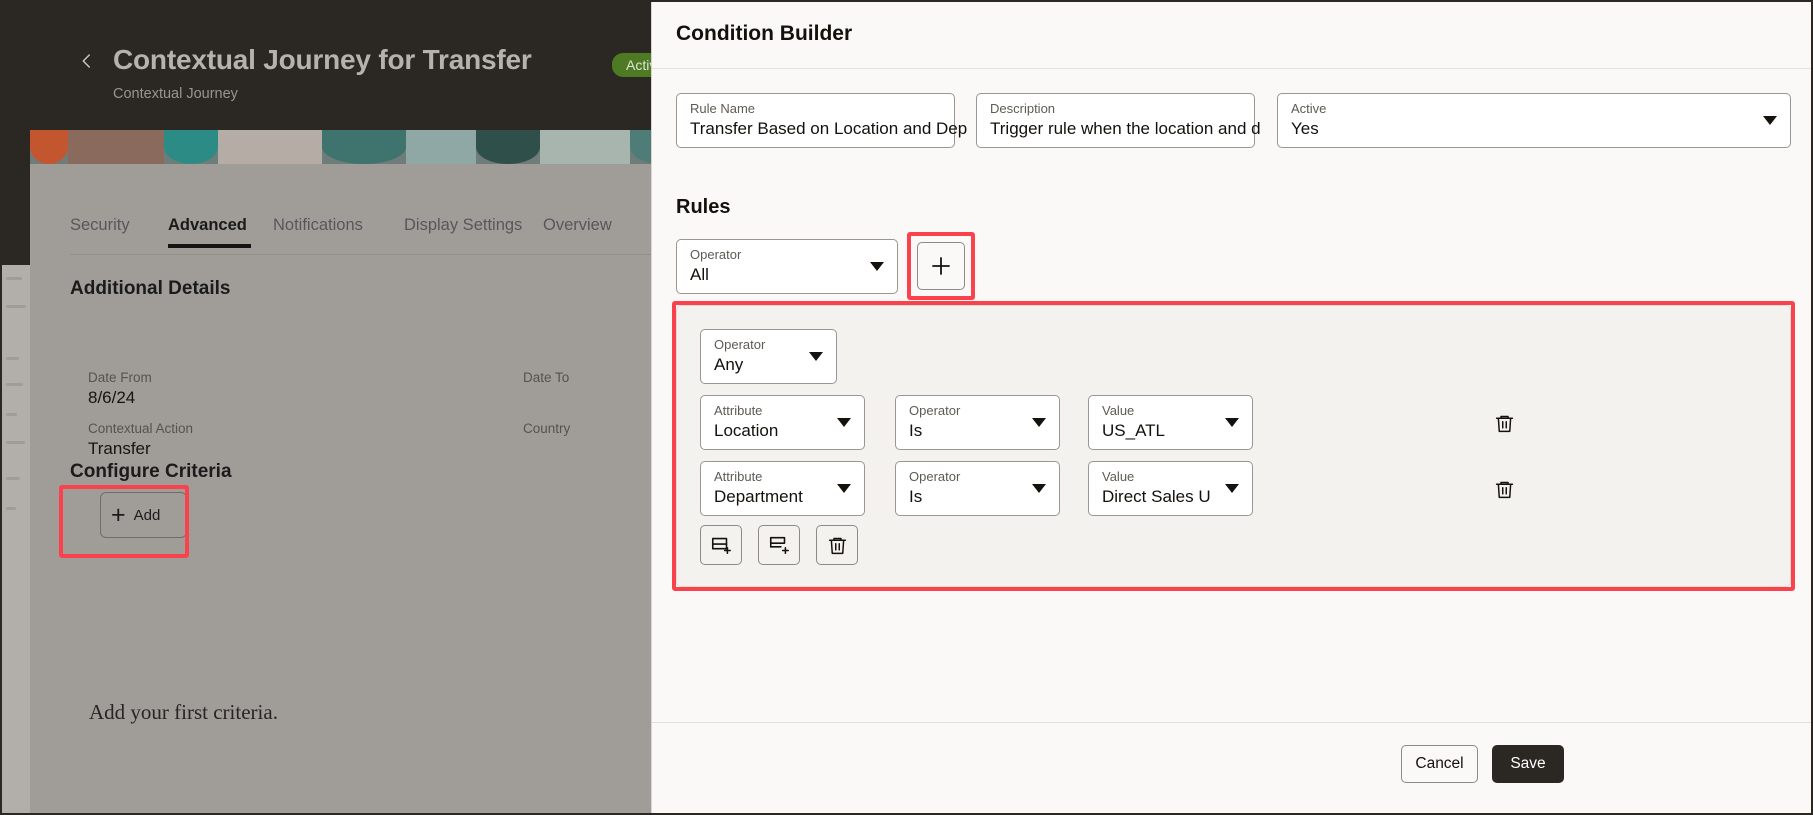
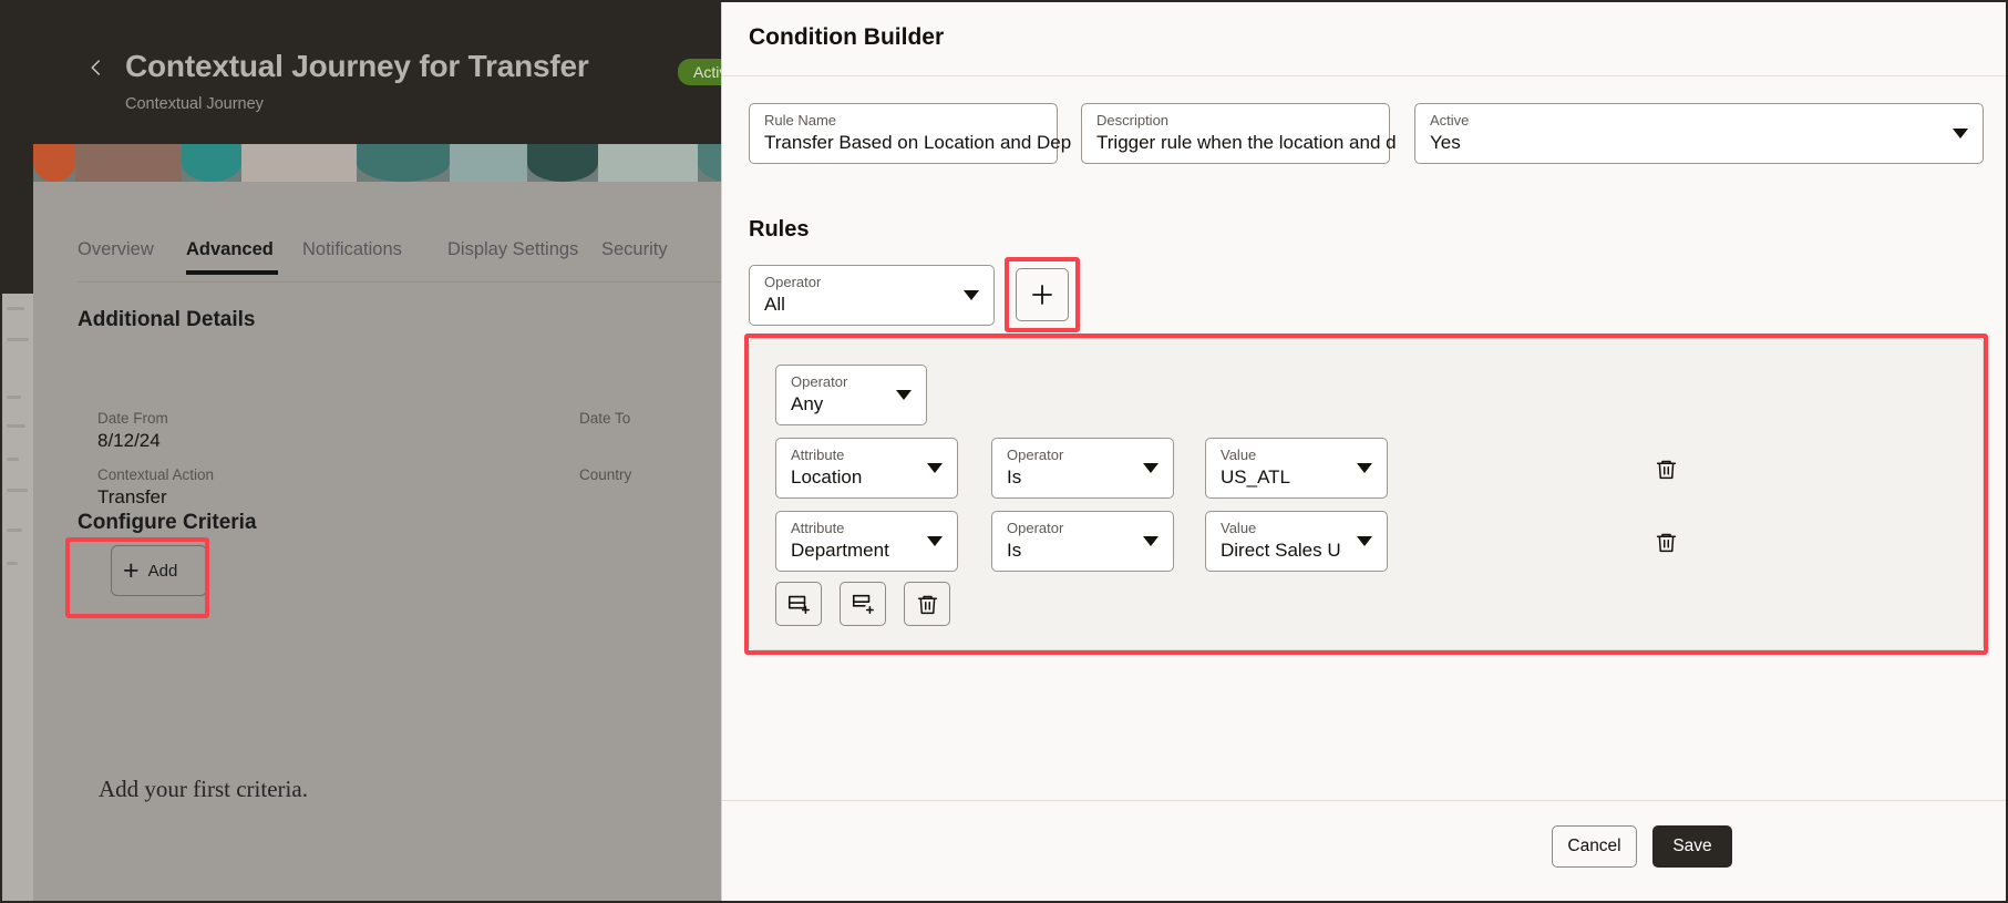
  Contextual Journey for Transfer
  Contextual Journey
- Security
+ Overview
  Advanced
  Notifications
  Display Settings
- Overview
+ Security
  Additional Details
  Date From
- 8/6/24
+ 8/12/24
  Date To
  Contextual Action
  Transfer
  Country
  Configure Criteria
  +
  Add
  Add your first criteria.
  Condition Builder
  Rule Name
  Transfer Based on Location and Dep
  Description
  Trigger rule when the location and d
  Active
  Yes
  Rules
  Operator
  All
  Operator
  Any
  Attribute
  Location
  Operator
  Is
  Value
  US_ATL
  Attribute
  Department
  Operator
  Is
  Value
  Direct Sales U
  Cancel
  Save
